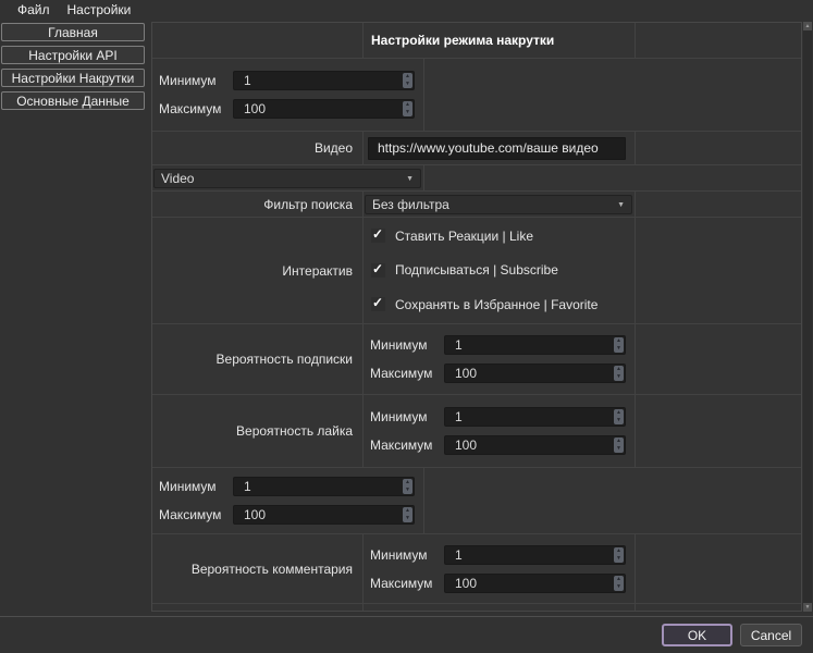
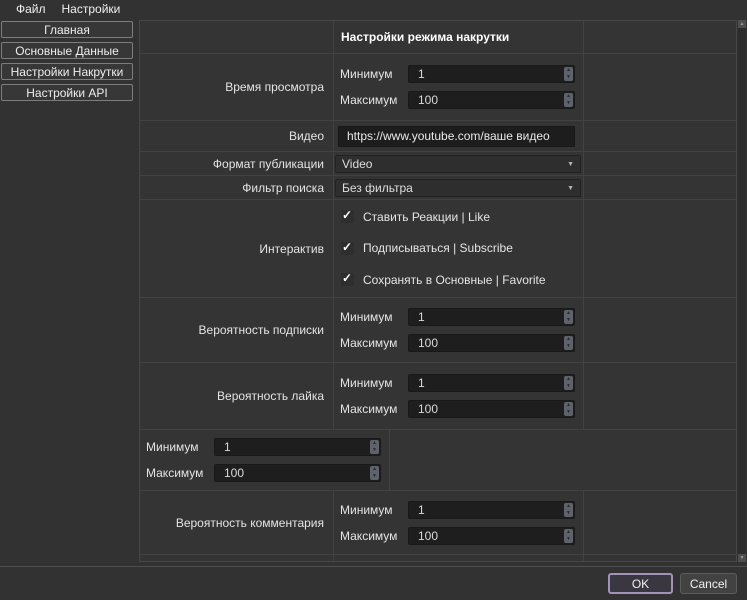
  Файл
  Настройки
  Главная
- Настройки API
+ Основные Данные
  Настройки Накрутки
- Основные Данные
+ Настройки API
  Настройки режима накрутки
+ Время просмотра
  Минимум
  1
  Максимум
  100
  Видео
  https://www.youtube.com/ваше видео
+ Формат публикации
  Video
  Фильтр поиска
  Без фильтра
  Интерактив
  ✓
  Ставить Реакции | Like
  ✓
  Подписываться | Subscribe
  ✓
- Сохранять в Избранное | Favorite
+ Сохранять в Основные | Favorite
  Вероятность подписки
  Минимум
  1
  Максимум
  100
  Вероятность лайка
  Минимум
  1
  Максимум
  100
  Минимум
  1
  Максимум
  100
  Вероятность комментария
  Минимум
  1
  Максимум
  100
  OK
  Cancel
